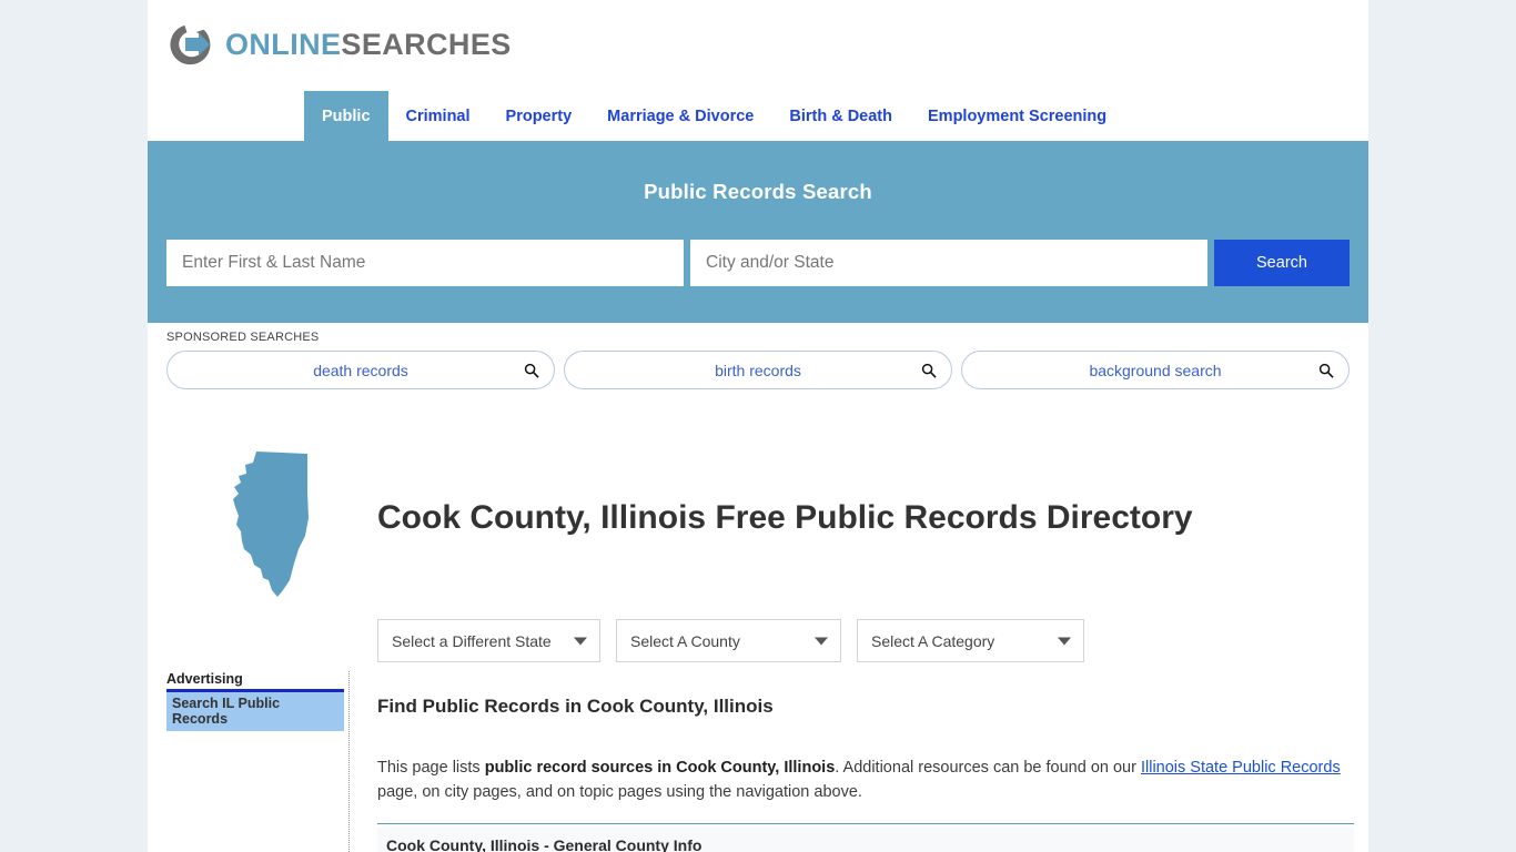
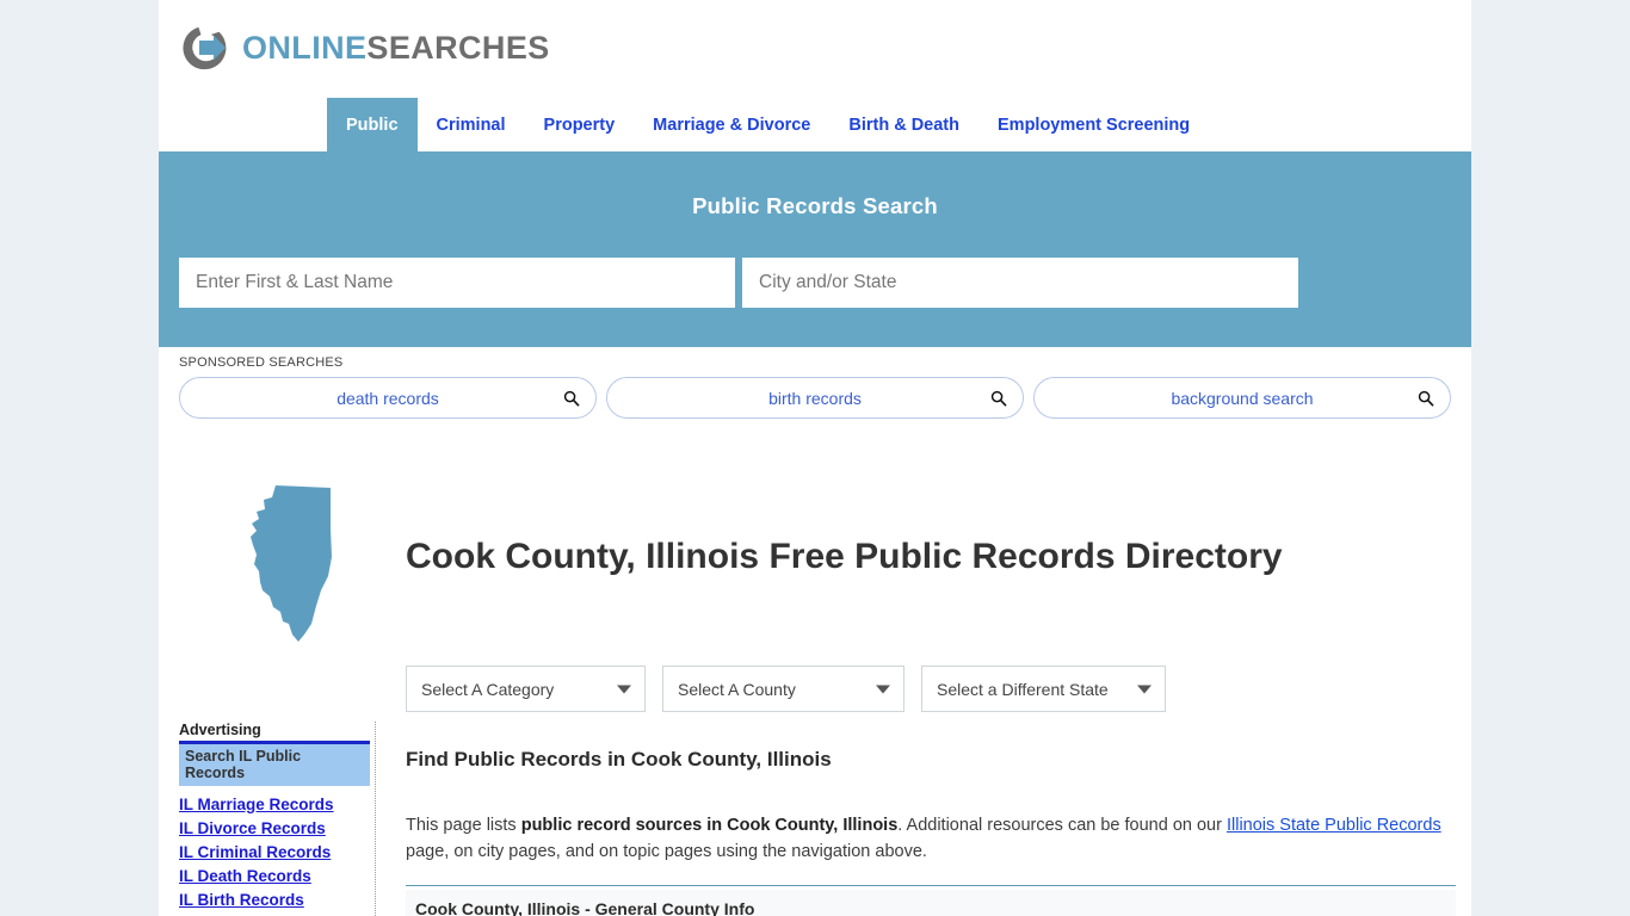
  ONLINESEARCHES
  Public
  Criminal
  Property
  Marriage & Divorce
  Birth & Death
  Employment Screening
  Public Records Search
  Enter First & Last Name
  City and/or State
- Search
  SPONSORED SEARCHES
  death records
  birth records
  background search
  Cook County, Illinois Free Public Records Directory
- Select a Different State
+ Select A Category
  Select A County
- Select A Category
+ Select a Different State
  Find Public Records in Cook County, Illinois
  This page lists public record sources in Cook County, Illinois. Additional resources can be found on our Illinois State Public Records page, on city pages, and on topic pages using the navigation above.
  Cook County, Illinois - General County Info
  Advertising
  Search IL Public Records
+ IL Marriage Records
+ IL Divorce Records
+ IL Criminal Records
+ IL Death Records
+ IL Birth Records
